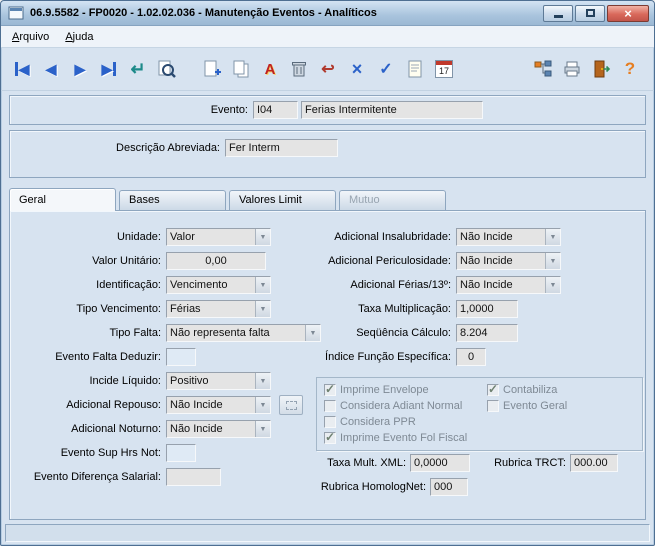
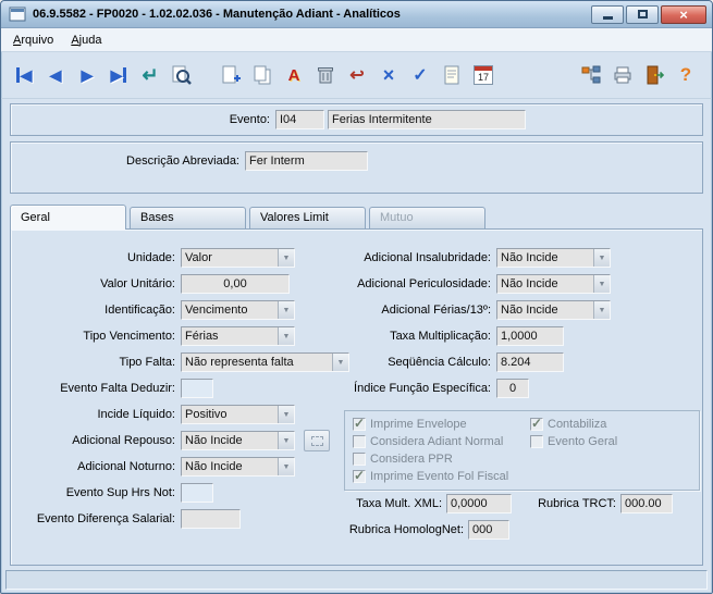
- 06.9.5582 - FP0020 - 1.02.02.036 - Manutenção Eventos - Analíticos
+ 06.9.5582 - FP0020 - 1.02.02.036 - Manutenção Adiant - Analíticos
  ×
  Arquivo
  Ajuda
  ◀
  ◀
  ▶
  ▶
  ↵
  A
  ↩
  ×
  ✓
  17
  ?
  Evento:
  I04
  Ferias Intermitente
  Descrição Abreviada:
  Fer Interm
  Geral
  Bases
  Valores Limit
  Mutuo
  Unidade:
  Valor
  Valor Unitário:
  0,00
  Identificação:
  Vencimento
  Tipo Vencimento:
  Férias
  Tipo Falta:
  Não representa falta
  Evento Falta Deduzir:
  Incide Líquido:
  Positivo
  Adicional Repouso:
  Não Incide
  Adicional Noturno:
  Não Incide
  Evento Sup Hrs Not:
  Evento Diferença Salarial:
  Adicional Insalubridade:
  Não Incide
  Adicional Periculosidade:
  Não Incide
  Adicional Férias/13º:
  Não Incide
  Taxa Multiplicação:
  1,0000
  Seqüência Cálculo:
  8.204
  Índice Função Específica:
  0
  Imprime Envelope
  Considera Adiant Normal
  Considera PPR
  Imprime Evento Fol Fiscal
  Contabiliza
  Evento Geral
  Taxa Mult. XML:
  0,0000
  Rubrica TRCT:
  000.00
  Rubrica HomologNet:
  000
